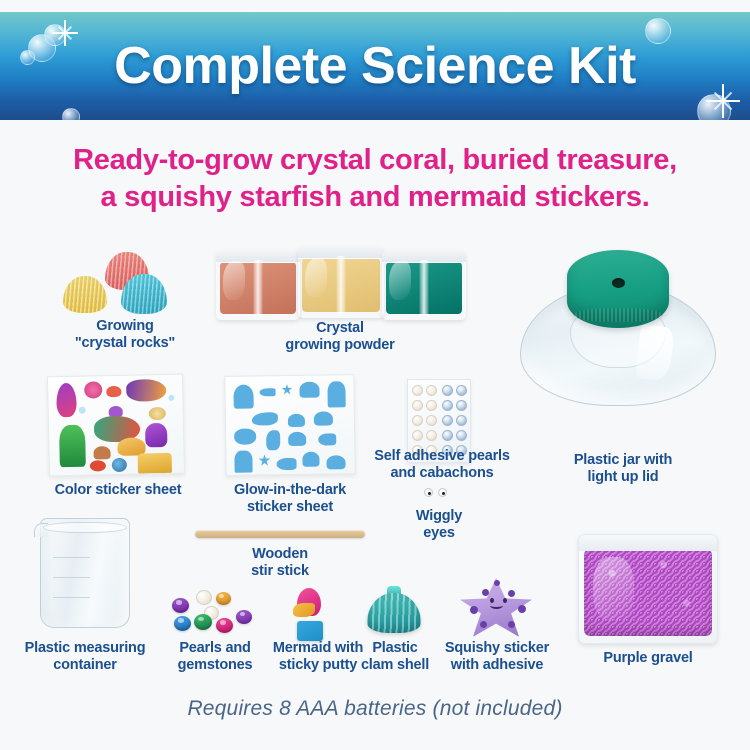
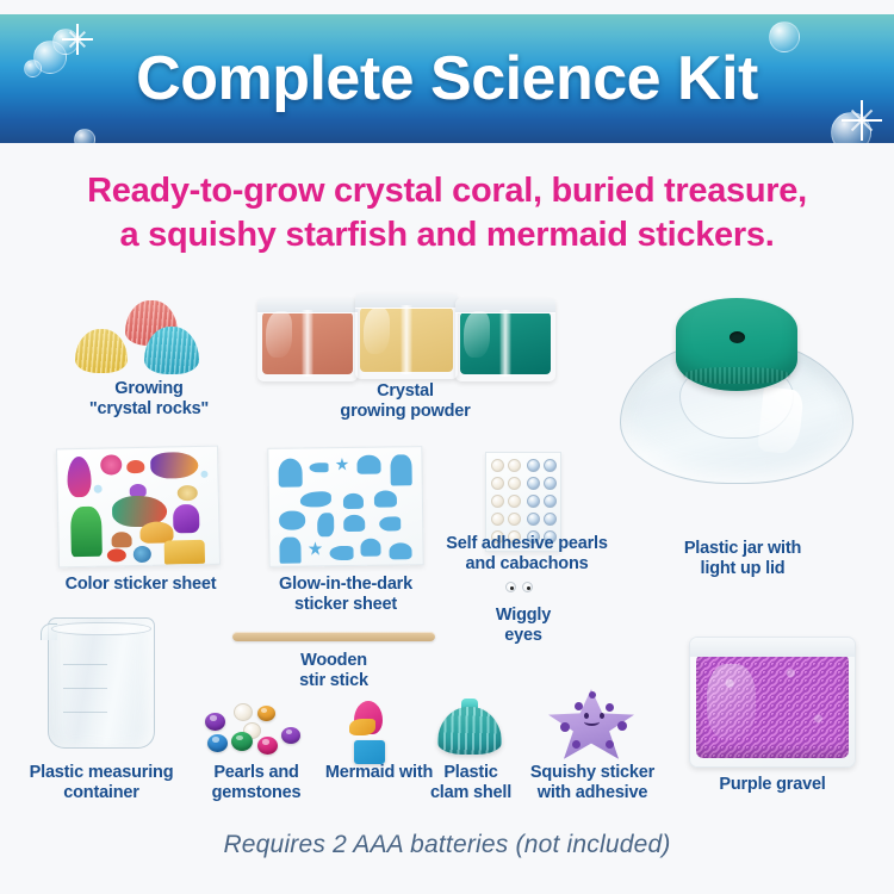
  Complete Science Kit
  Ready-to-grow crystal coral, buried treasure,
  a squishy starfish and mermaid stickers.
  Growing
  "crystal rocks"
  Crystal
  growing powder
  Plastic jar with
  light up lid
  Color sticker sheet
  Glow-in-the-dark
  sticker sheet
  Self adhesive pearls
  and cabachons
  Wiggly
  eyes
  Wooden
  stir stick
  Plastic measuring
  container
  Pearls and
  gemstones
  Mermaid with
- sticky putty
  Plastic
  clam shell
  Squishy sticker
  with adhesive
  Purple gravel
- Requires 8 AAA batteries (not included)
+ Requires 2 AAA batteries (not included)
